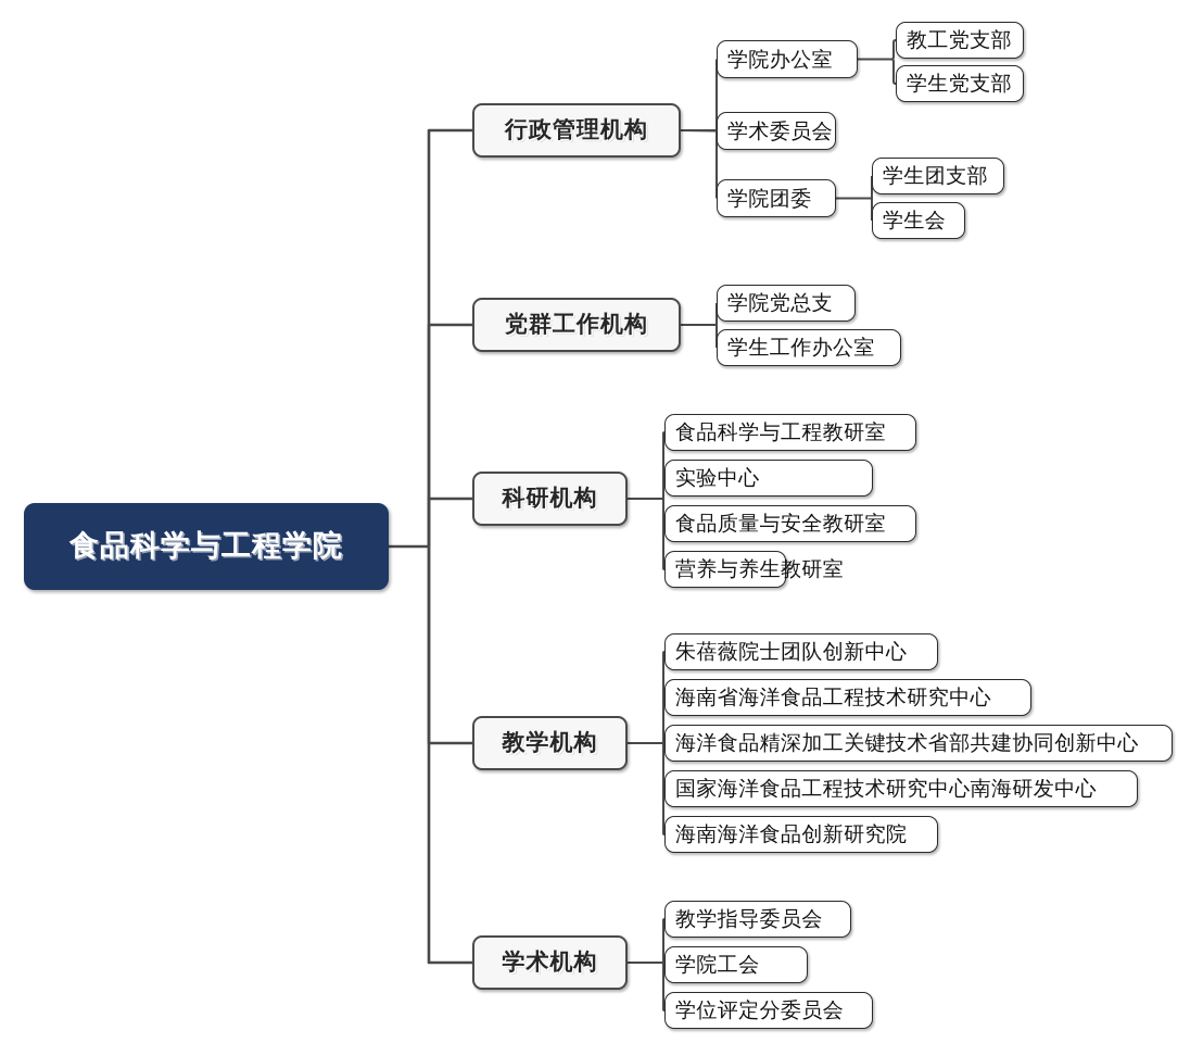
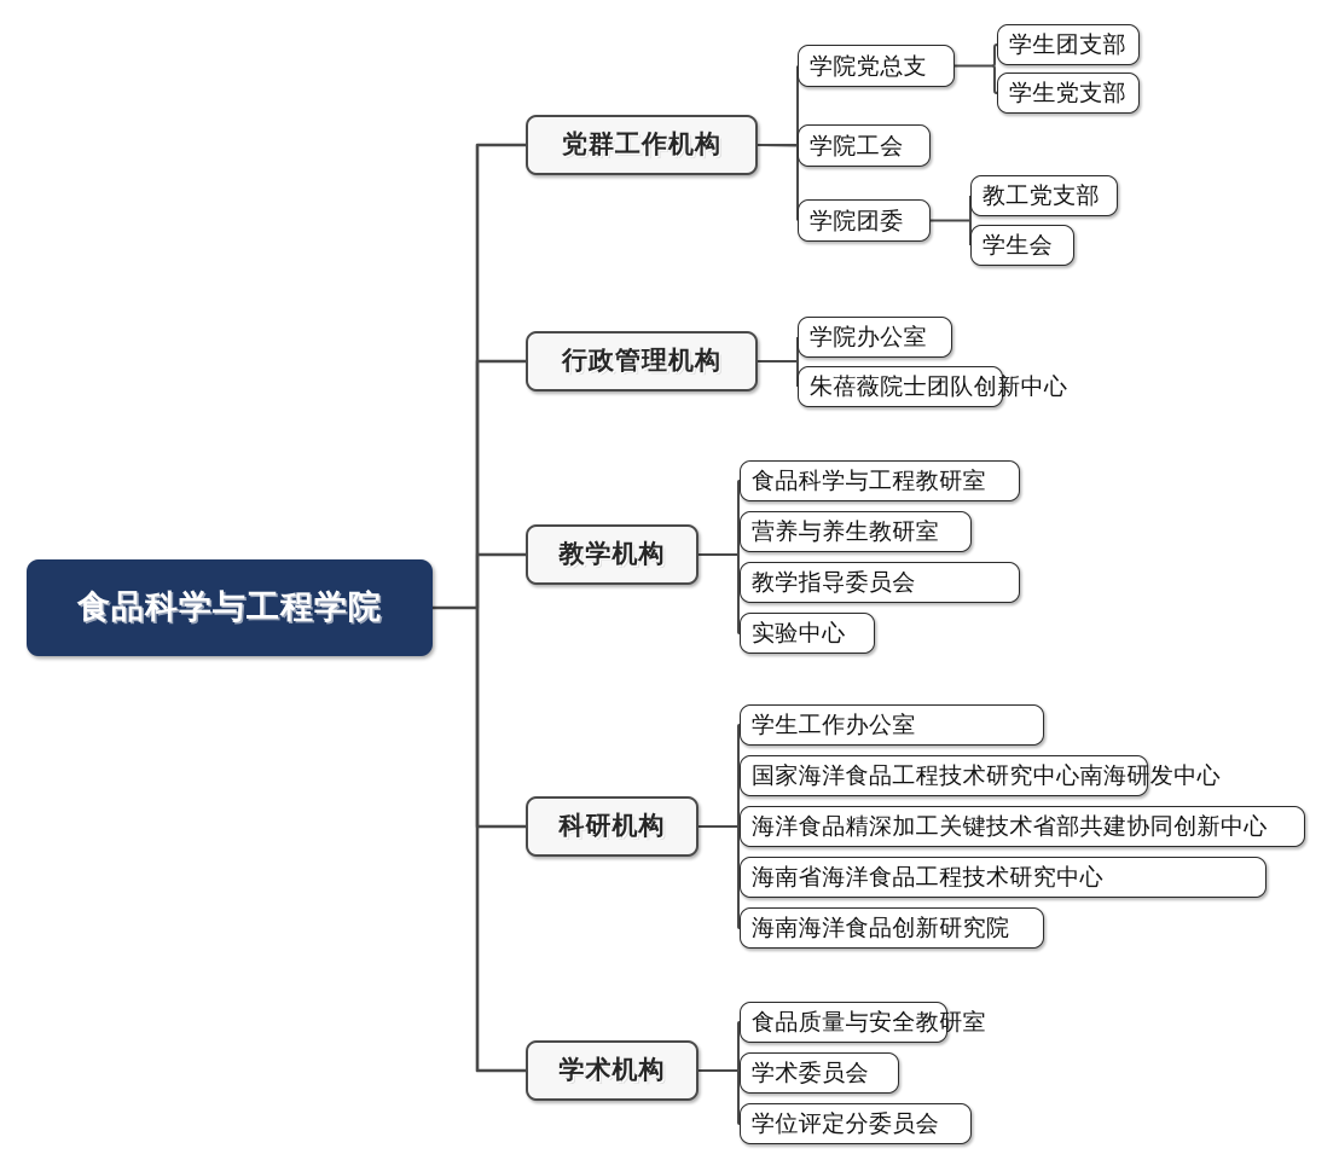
  食品科学与工程学院
- 行政管理机构
+ 党群工作机构
- 学院办公室
+ 学院党总支
- 教工党支部
+ 学生团支部
  学生党支部
- 学术委员会
+ 学院工会
  学院团委
- 学生团支部
+ 教工党支部
  学生会
- 党群工作机构
+ 行政管理机构
- 学院党总支
+ 学院办公室
- 学生工作办公室
+ 朱蓓薇院士团队创新中心
- 科研机构
+ 教学机构
  食品科学与工程教研室
- 实验中心
+ 营养与养生教研室
- 食品质量与安全教研室
+ 教学指导委员会
- 营养与养生教研室
+ 实验中心
- 教学机构
+ 科研机构
- 朱蓓薇院士团队创新中心
+ 学生工作办公室
- 海南省海洋食品工程技术研究中心
+ 国家海洋食品工程技术研究中心南海研发中心
  海洋食品精深加工关键技术省部共建协同创新中心
- 国家海洋食品工程技术研究中心南海研发中心
+ 海南省海洋食品工程技术研究中心
  海南海洋食品创新研究院
  学术机构
- 教学指导委员会
+ 食品质量与安全教研室
- 学院工会
+ 学术委员会
  学位评定分委员会
